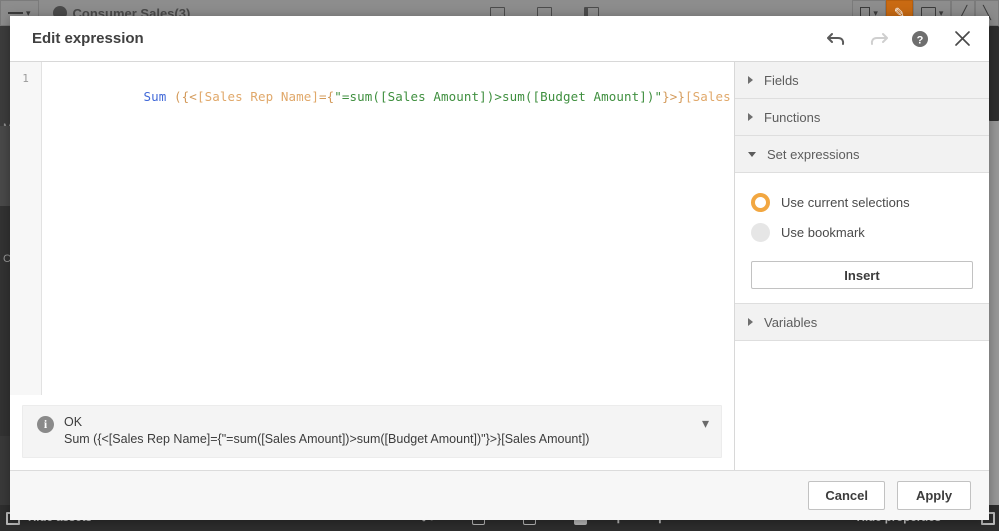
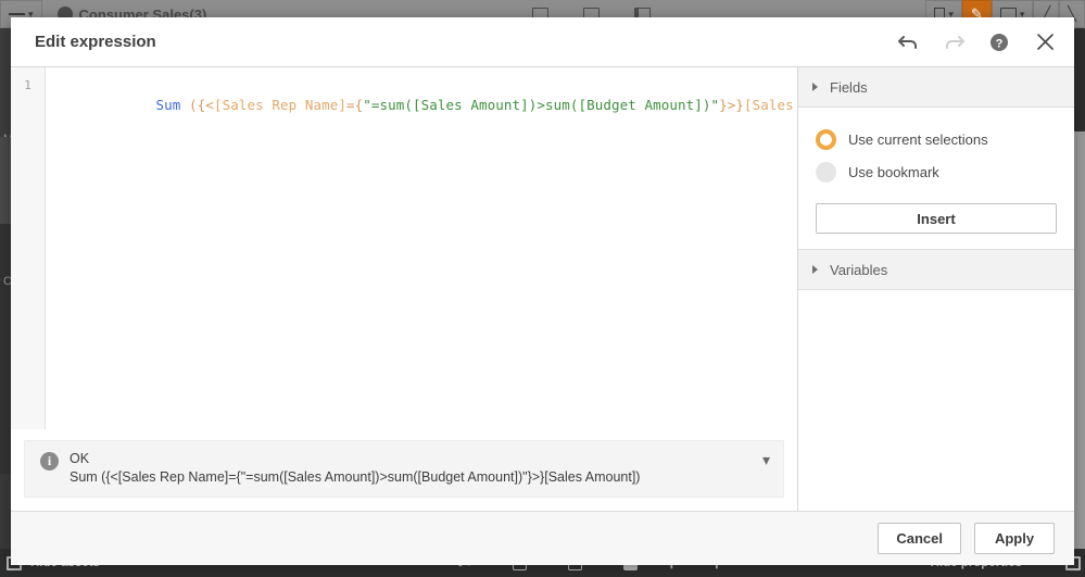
  ▾
  Consumer Sales(3)
  ▾
  ✎
  ▾
  ╱
  ╲
  Edit expression
  ?
  1
  Sum ({<[Sales Rep Name]={"=sum([Sales Amount])>sum([Budget Amount])"}>}[Sales
  i
  OK
  Sum ({<[Sales Rep Name]={"=sum([Sales Amount])>sum([Budget Amount])"}>}[Sales Amount])
  ▾
  Fields
- Functions
- Set expressions
  Use current selections
  Use bookmark
  Insert
  Variables
  Cancel
  Apply
